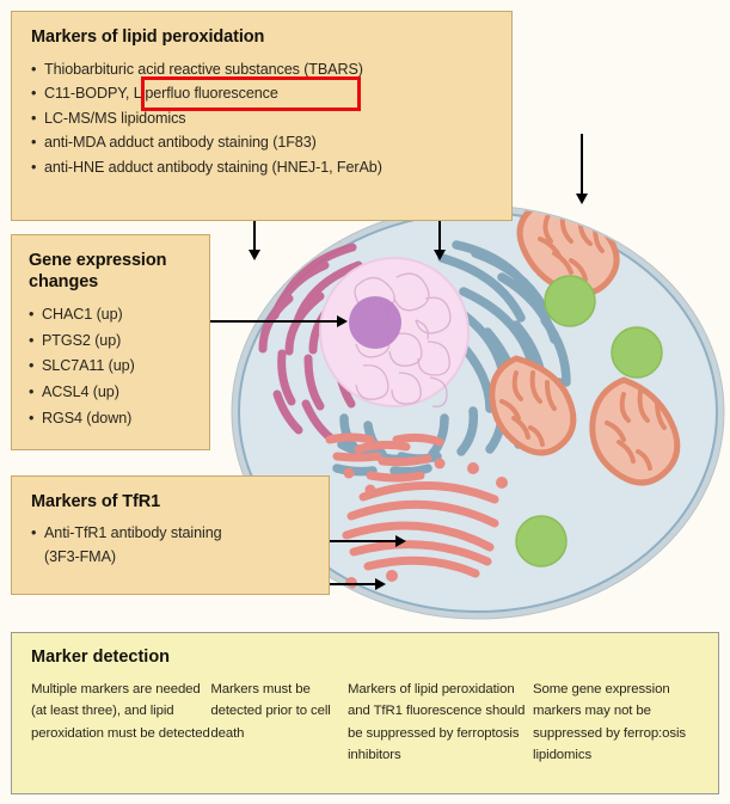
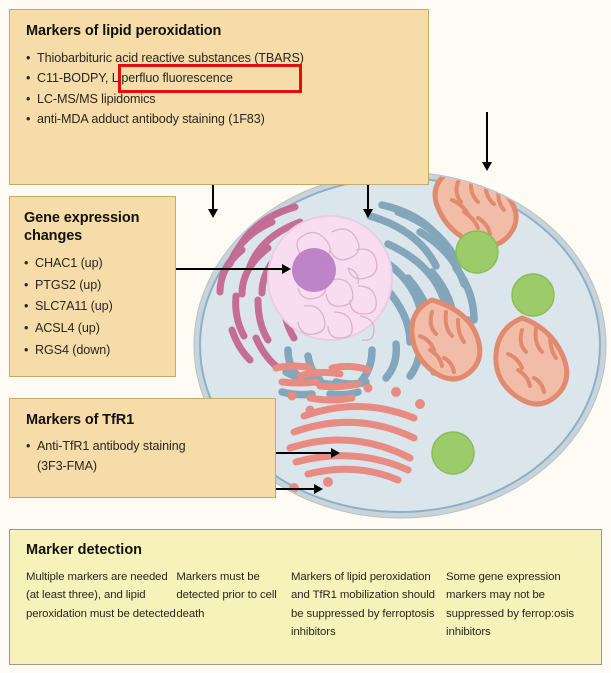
  Markers of lipid peroxidation
  Thiobarbituric acid reactive substances (TBARS)
  C11-BODPY, Liperfluo fluorescence
  LC-MS/MS lipidomics
  anti-MDA adduct antibody staining (1F83)
- anti-HNE adduct antibody staining (HNEJ-1, FerAb)
  Gene expression
  changes
  CHAC1 (up)
  PTGS2 (up)
  SLC7A11 (up)
  ACSL4 (up)
  RGS4 (down)
  Markers of TfR1
  Anti-TfR1 antibody staining
  (3F3-FMA)
  Marker detection
  Multiple markers are needed (at least three), and lipid peroxidation must be detected
  Markers must be detected prior to cell death
- Markers of lipid peroxidation and TfR1 fluorescence should be suppressed by ferroptosis inhibitors
+ Markers of lipid peroxidation and TfR1 mobilization should be suppressed by ferroptosis inhibitors
- Some gene expression markers may not be suppressed by ferrop:osis lipidomics
+ Some gene expression markers may not be suppressed by ferrop:osis inhibitors
